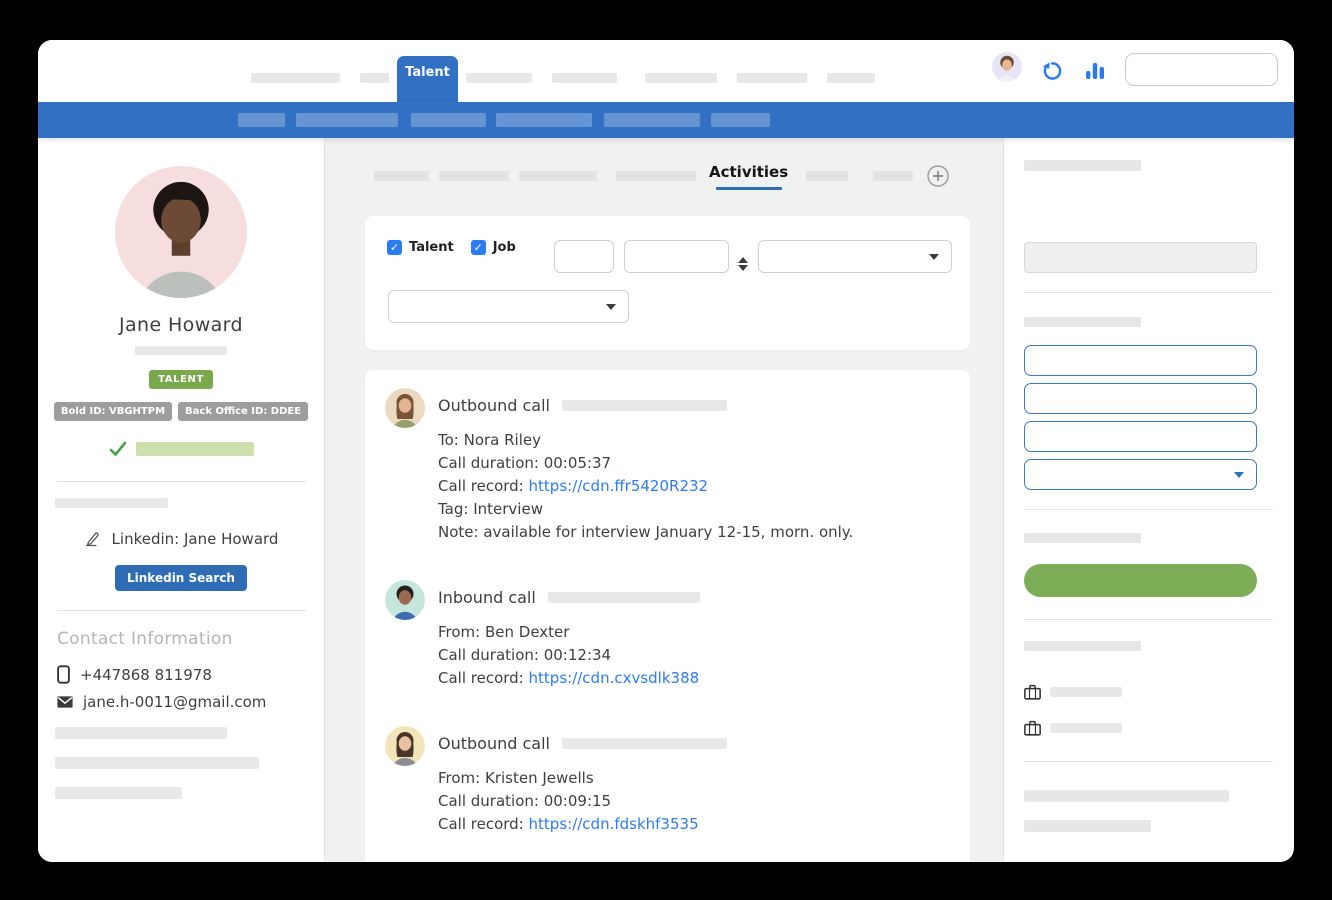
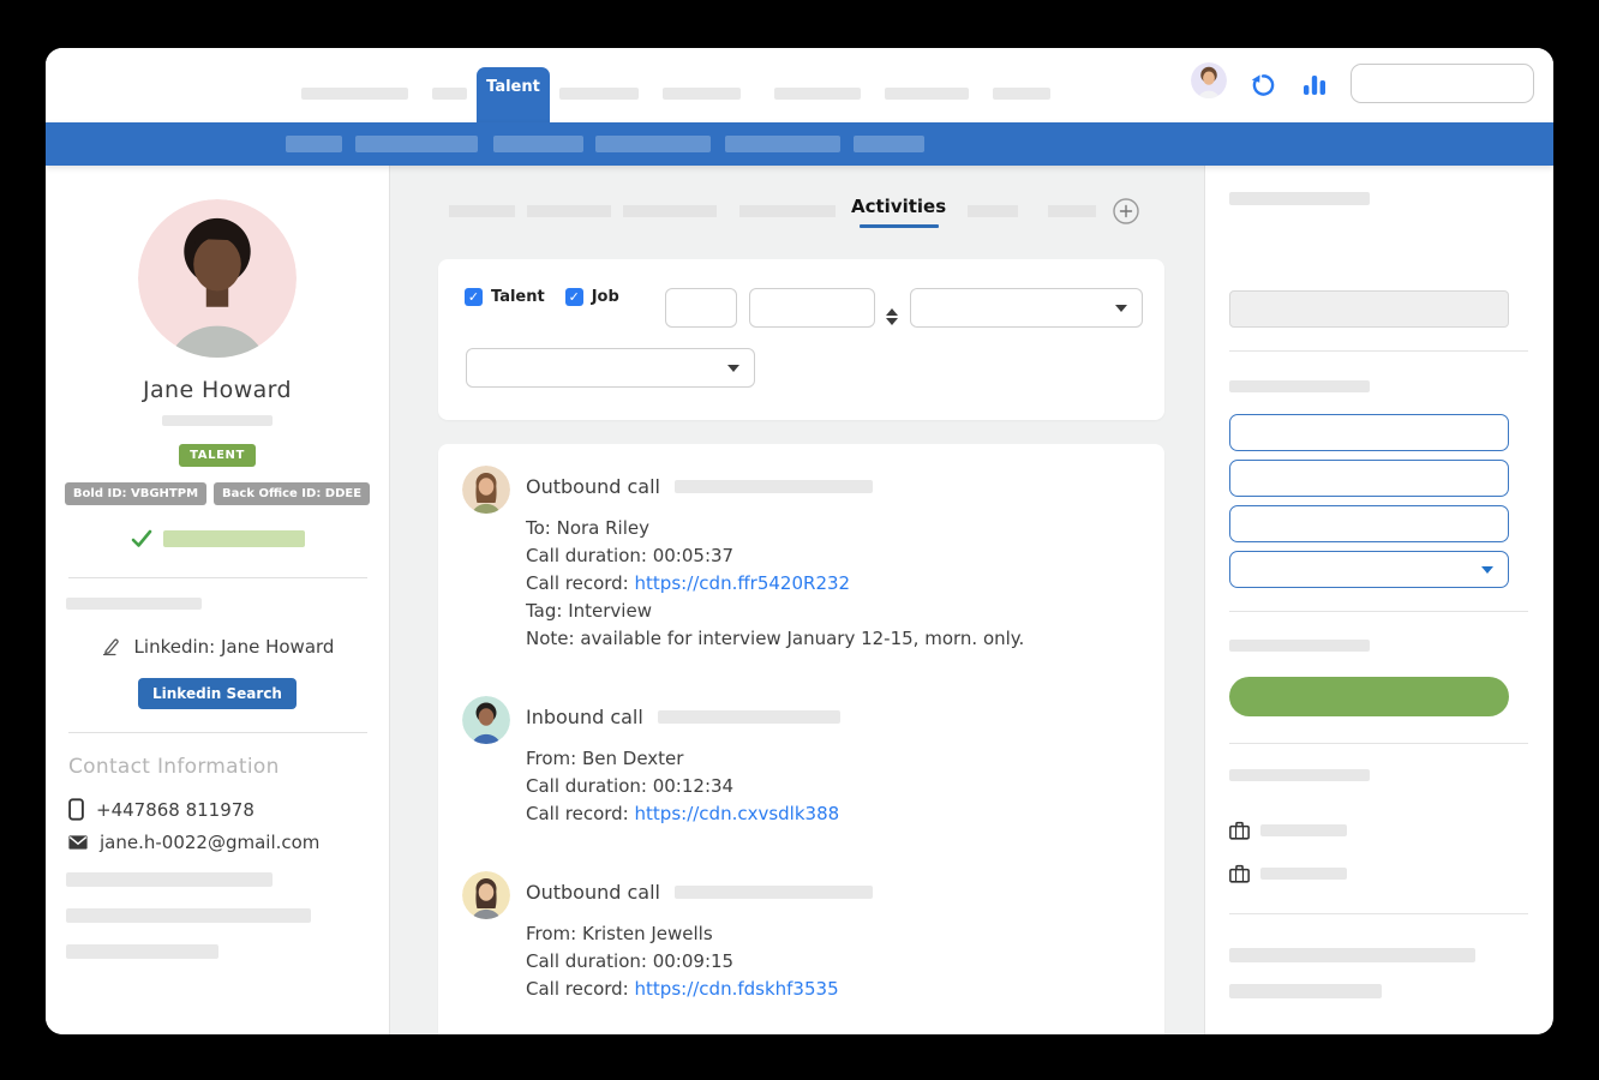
  Talent
  Jane Howard
  TALENT
  Bold ID: VBGHTPM
  Back Office ID: DDEE
  Linkedin: Jane Howard
  Linkedin Search
  Contact Information
  +447868 811978
- jane.h-0011@gmail.com
+ jane.h-0022@gmail.com
  Activities
  ✓
  Talent
  ✓
  Job
  Outbound call
  To: Nora Riley
  Call duration: 00:05:37
  Call record: https://cdn.ffr5420R232
  Tag: Interview
  Note: available for interview January 12-15, morn. only.
  Inbound call
  From: Ben Dexter
  Call duration: 00:12:34
  Call record: https://cdn.cxvsdlk388
  Outbound call
  From: Kristen Jewells
  Call duration: 00:09:15
  Call record: https://cdn.fdskhf3535
